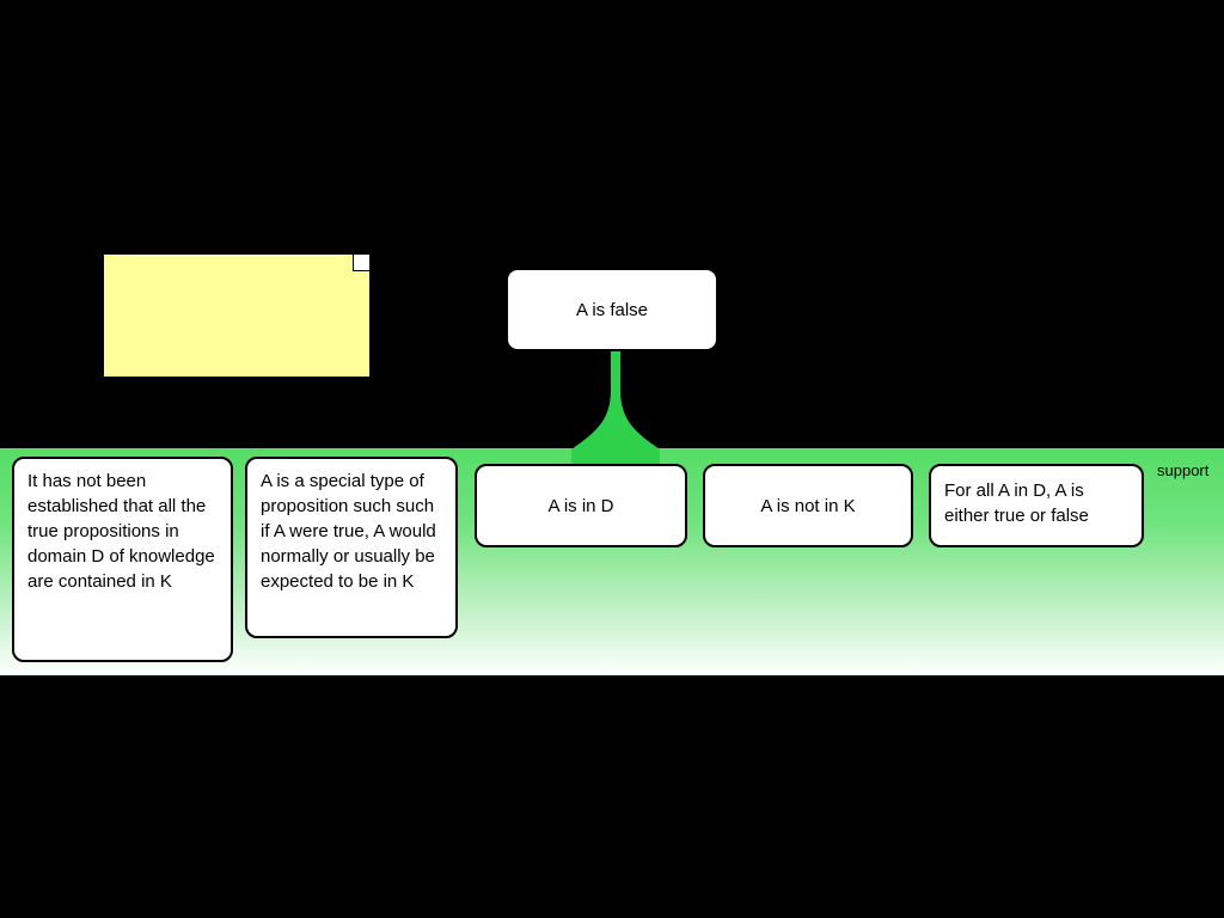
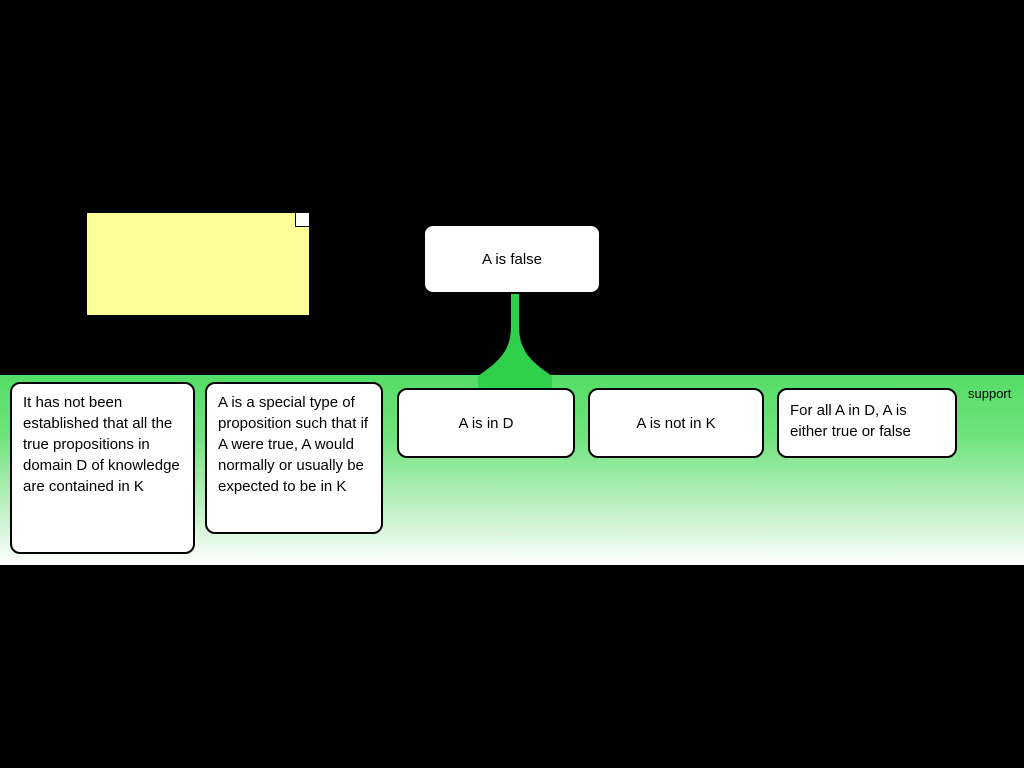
  support
  A is false
  It has not been established that all the true propositions in domain D of knowledge are contained in K
- A is a special type of proposition such such if A were true, A would normally or usually be expected to be in K
+ A is a special type of proposition such that if A were true, A would normally or usually be expected to be in K
  A is in D
  A is not in K
  For all A in D, A is either true or false
